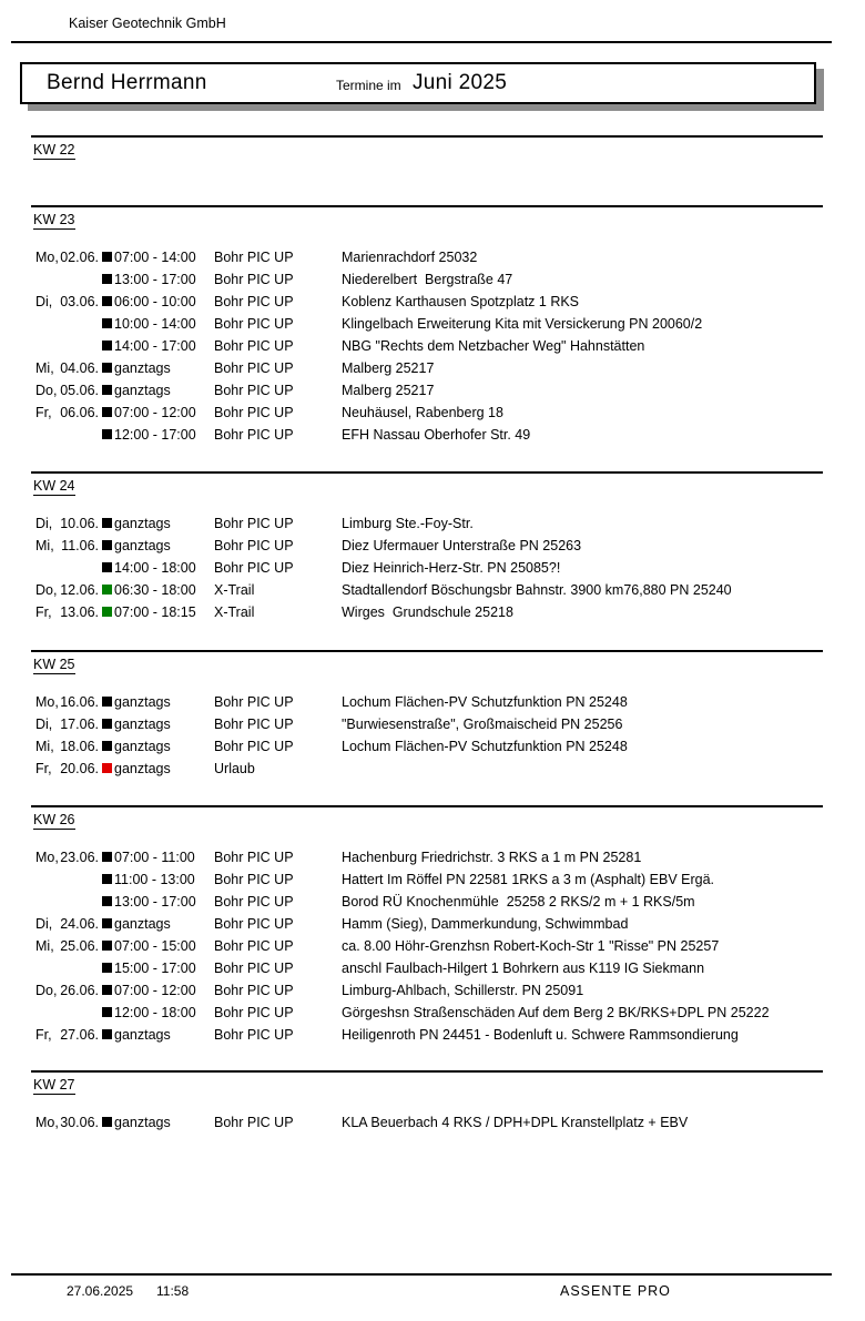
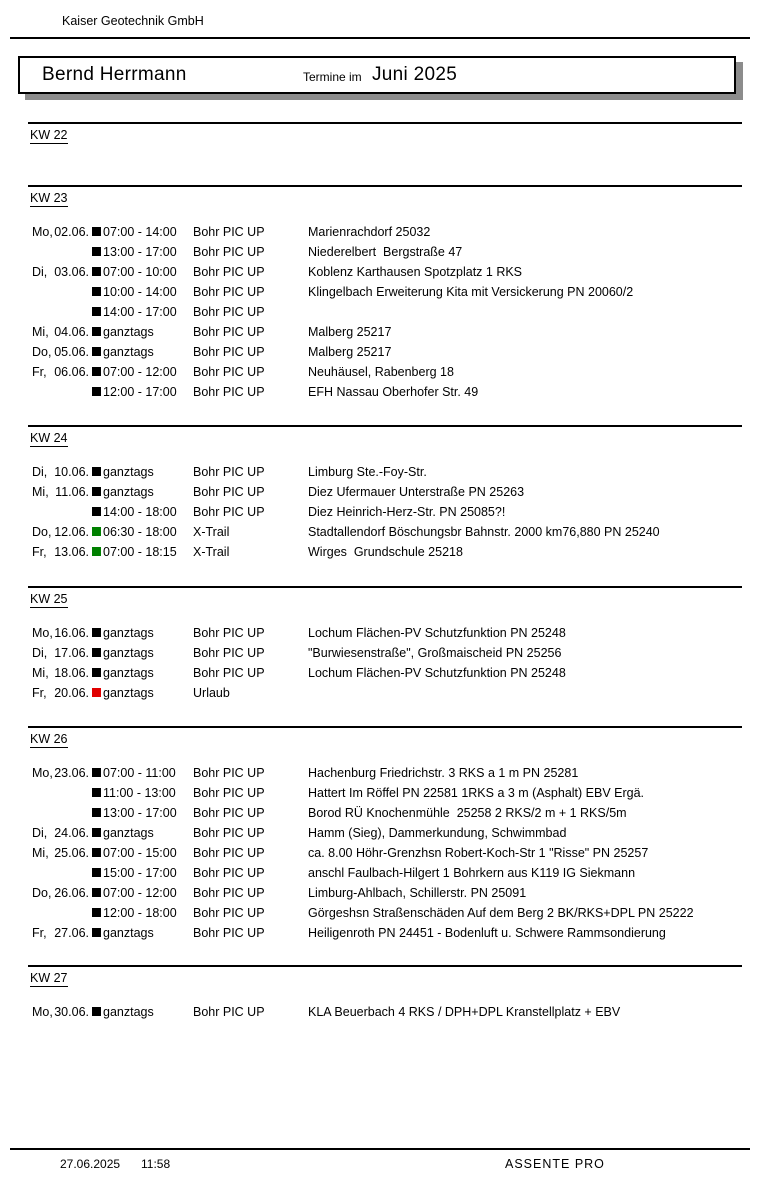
  Kaiser Geotechnik GmbH
  Bernd Herrmann
  Termine im
  Juni 2025
  KW 22
  KW 23
  Mo,
  02.06.
  07:00 - 14:00
  Bohr PIC UP
  Marienrachdorf 25032
  13:00 - 17:00
  Bohr PIC UP
  Niederelbert Bergstraße 47
  Di,
  03.06.
- 06:00 - 10:00
+ 07:00 - 10:00
  Bohr PIC UP
  Koblenz Karthausen Spotzplatz 1 RKS
  10:00 - 14:00
  Bohr PIC UP
  Klingelbach Erweiterung Kita mit Versickerung PN 20060/2
  14:00 - 17:00
  Bohr PIC UP
- NBG "Rechts dem Netzbacher Weg" Hahnstätten
  Mi,
  04.06.
  ganztags
  Bohr PIC UP
  Malberg 25217
  Do,
  05.06.
  ganztags
  Bohr PIC UP
  Malberg 25217
  Fr,
  06.06.
  07:00 - 12:00
  Bohr PIC UP
  Neuhäusel, Rabenberg 18
  12:00 - 17:00
  Bohr PIC UP
  EFH Nassau Oberhofer Str. 49
  KW 24
  Di,
  10.06.
  ganztags
  Bohr PIC UP
  Limburg Ste.-Foy-Str.
  Mi,
  11.06.
  ganztags
  Bohr PIC UP
  Diez Ufermauer Unterstraße PN 25263
  14:00 - 18:00
  Bohr PIC UP
  Diez Heinrich-Herz-Str. PN 25085?!
  Do,
  12.06.
  06:30 - 18:00
  X-Trail
- Stadtallendorf Böschungsbr Bahnstr. 3900 km76,880 PN 25240
+ Stadtallendorf Böschungsbr Bahnstr. 2000 km76,880 PN 25240
  Fr,
  13.06.
  07:00 - 18:15
  X-Trail
  Wirges Grundschule 25218
  KW 25
  Mo,
  16.06.
  ganztags
  Bohr PIC UP
  Lochum Flächen-PV Schutzfunktion PN 25248
  Di,
  17.06.
  ganztags
  Bohr PIC UP
  "Burwiesenstraße", Großmaischeid PN 25256
  Mi,
  18.06.
  ganztags
  Bohr PIC UP
  Lochum Flächen-PV Schutzfunktion PN 25248
  Fr,
  20.06.
  ganztags
  Urlaub
  KW 26
  Mo,
  23.06.
  07:00 - 11:00
  Bohr PIC UP
  Hachenburg Friedrichstr. 3 RKS a 1 m PN 25281
  11:00 - 13:00
  Bohr PIC UP
  Hattert Im Röffel PN 22581 1RKS a 3 m (Asphalt) EBV Ergä.
  13:00 - 17:00
  Bohr PIC UP
  Borod RÜ Knochenmühle 25258 2 RKS/2 m + 1 RKS/5m
  Di,
  24.06.
  ganztags
  Bohr PIC UP
  Hamm (Sieg), Dammerkundung, Schwimmbad
  Mi,
  25.06.
  07:00 - 15:00
  Bohr PIC UP
  ca. 8.00 Höhr-Grenzhsn Robert-Koch-Str 1 "Risse" PN 25257
  15:00 - 17:00
  Bohr PIC UP
  anschl Faulbach-Hilgert 1 Bohrkern aus K119 IG Siekmann
  Do,
  26.06.
  07:00 - 12:00
  Bohr PIC UP
  Limburg-Ahlbach, Schillerstr. PN 25091
  12:00 - 18:00
  Bohr PIC UP
  Görgeshsn Straßenschäden Auf dem Berg 2 BK/RKS+DPL PN 25222
  Fr,
  27.06.
  ganztags
  Bohr PIC UP
  Heiligenroth PN 24451 - Bodenluft u. Schwere Rammsondierung
  KW 27
  Mo,
  30.06.
  ganztags
  Bohr PIC UP
  KLA Beuerbach 4 RKS / DPH+DPL Kranstellplatz + EBV
  27.06.2025
  11:58
  ASSENTE PRO
